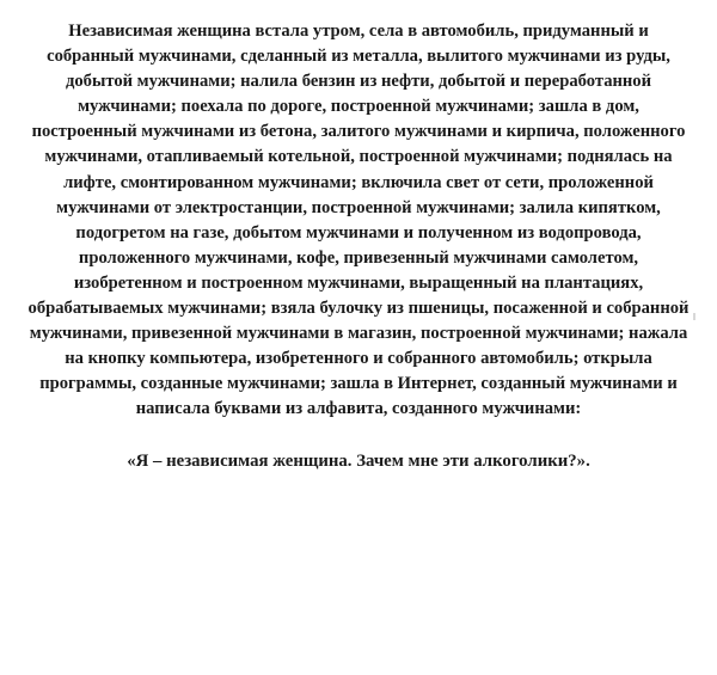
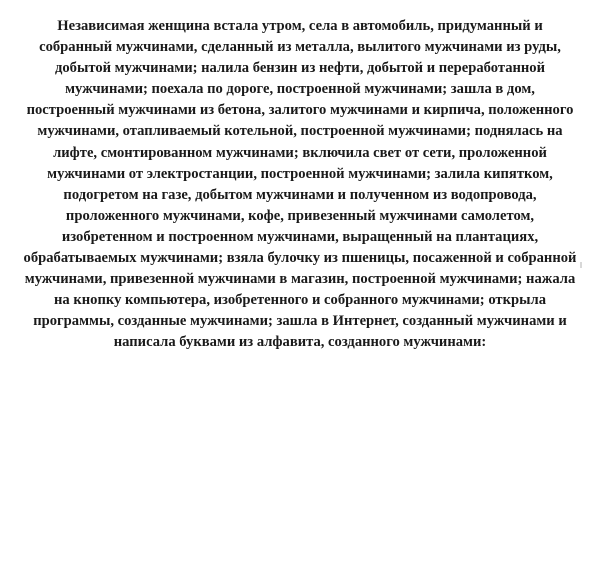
- Независимая женщина встала утром, села в автомобиль, придуманный и собранный мужчинами, сделанный из металла, вылитого мужчинами из руды, добытой мужчинами; налила бензин из нефти, добытой и переработанной мужчинами; поехала по дороге, построенной мужчинами; зашла в дом, построенный мужчинами из бетона, залитого мужчинами и кирпича, положенного мужчинами, отапливаемый котельной, построенной мужчинами; поднялась на лифте, смонтированном мужчинами; включила свет от сети, проложенной мужчинами от электростанции, построенной мужчинами; залила кипятком, подогретом на газе, добытом мужчинами и полученном из водопровода, проложенного мужчинами, кофе, привезенный мужчинами самолетом, изобретенном и построенном мужчинами, выращенный на плантациях, обрабатываемых мужчинами; взяла булочку из пшеницы, посаженной и собранной мужчинами, привезенной мужчинами в магазин, построенной мужчинами; нажала на кнопку компьютера, изобретенного и собранного автомобиль; открыла программы, созданные мужчинами; зашла в Интернет, созданный мужчинами и написала буквами из алфавита, созданного мужчинами:
+ Независимая женщина встала утром, села в автомобиль, придуманный и собранный мужчинами, сделанный из металла, вылитого мужчинами из руды, добытой мужчинами; налила бензин из нефти, добытой и переработанной мужчинами; поехала по дороге, построенной мужчинами; зашла в дом, построенный мужчинами из бетона, залитого мужчинами и кирпича, положенного мужчинами, отапливаемый котельной, построенной мужчинами; поднялась на лифте, смонтированном мужчинами; включила свет от сети, проложенной мужчинами от электростанции, построенной мужчинами; залила кипятком, подогретом на газе, добытом мужчинами и полученном из водопровода, проложенного мужчинами, кофе, привезенный мужчинами самолетом, изобретенном и построенном мужчинами, выращенный на плантациях, обрабатываемых мужчинами; взяла булочку из пшеницы, посаженной и собранной мужчинами, привезенной мужчинами в магазин, построенной мужчинами; нажала на кнопку компьютера, изобретенного и собранного мужчинами; открыла программы, созданные мужчинами; зашла в Интернет, созданный мужчинами и написала буквами из алфавита, созданного мужчинами:
- «Я – независимая женщина. Зачем мне эти алкоголики?».
